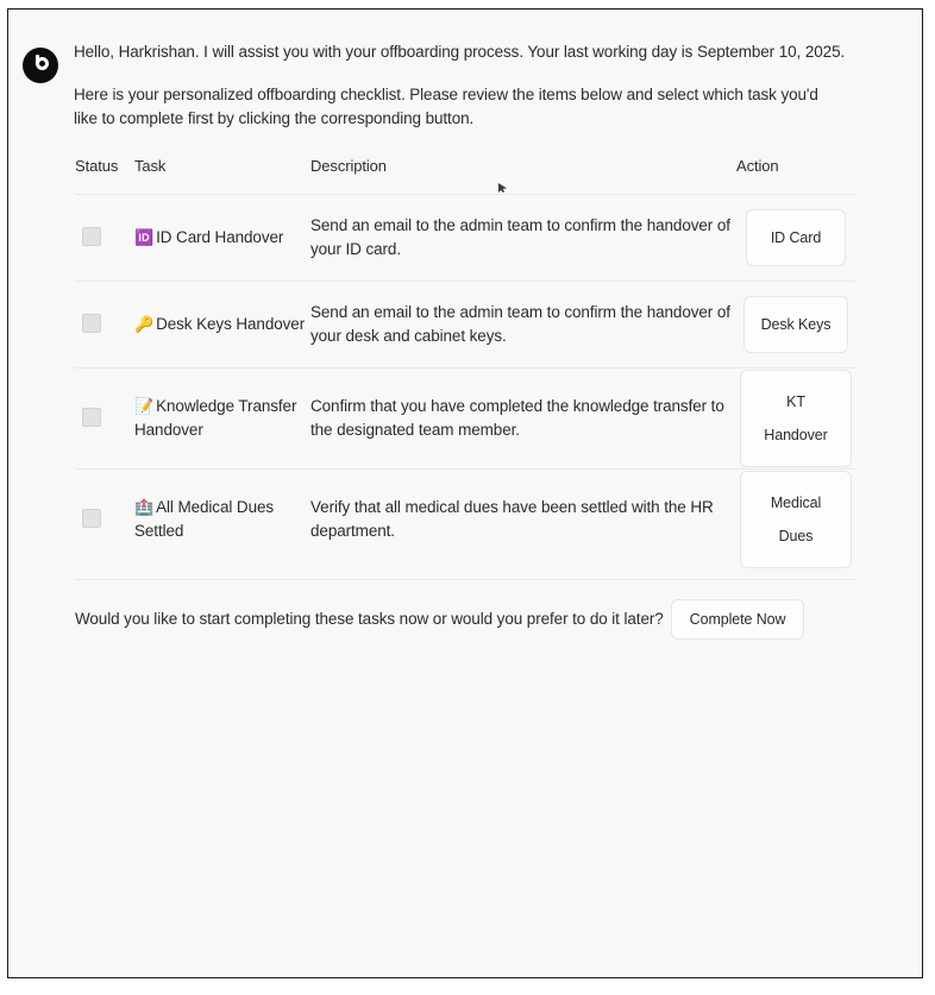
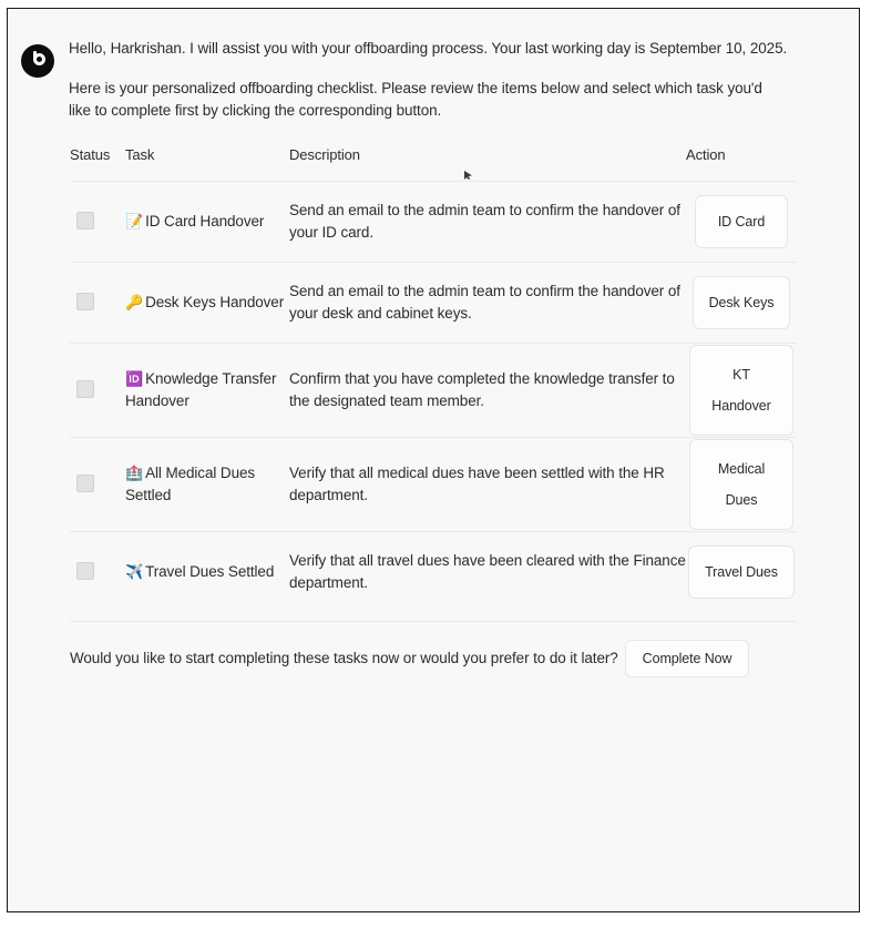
  Hello, Harkrishan. I will assist you with your offboarding process. Your last working day is September 10, 2025.
  Here is your personalized offboarding checklist. Please review the items below and select which task you'd like to complete first by clicking the corresponding button.
  Status	Task	Description	Action
- 	🆔 ID Card Handover	Send an email to the admin team to confirm the handover of your ID card.	ID Card
+ 	📝 ID Card Handover	Send an email to the admin team to confirm the handover of your ID card.	ID Card
  	🔑 Desk Keys Handover	Send an email to the admin team to confirm the handover of your desk and cabinet keys.	Desk Keys
- 	📝 Knowledge Transfer Handover	Confirm that you have completed the knowledge transfer to the designated team member.	KTHandover
+ 	🆔 Knowledge Transfer Handover	Confirm that you have completed the knowledge transfer to the designated team member.	KTHandover
  	🏥 All Medical Dues Settled	Verify that all medical dues have been settled with the HR department.	MedicalDues
+ 	✈️ Travel Dues Settled	Verify that all travel dues have been cleared with the Finance department.	Travel Dues
  Would you like to start completing these tasks now or would you prefer to do it later? Complete Now
